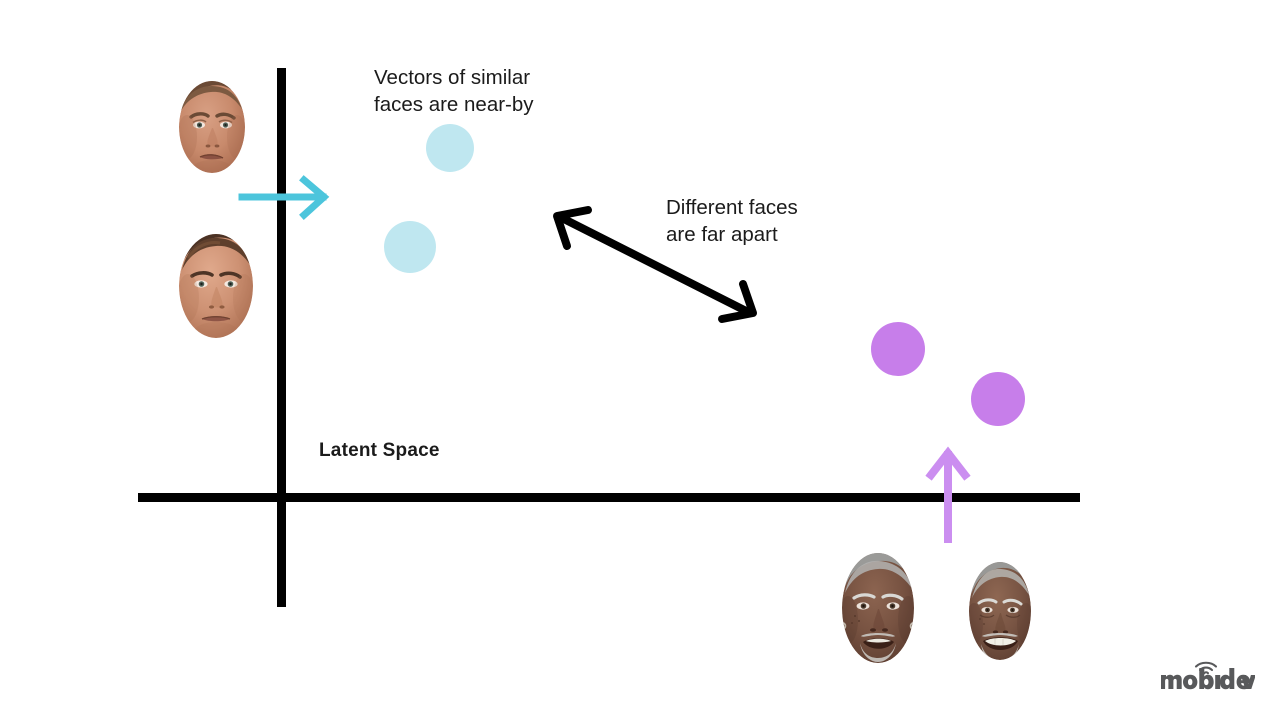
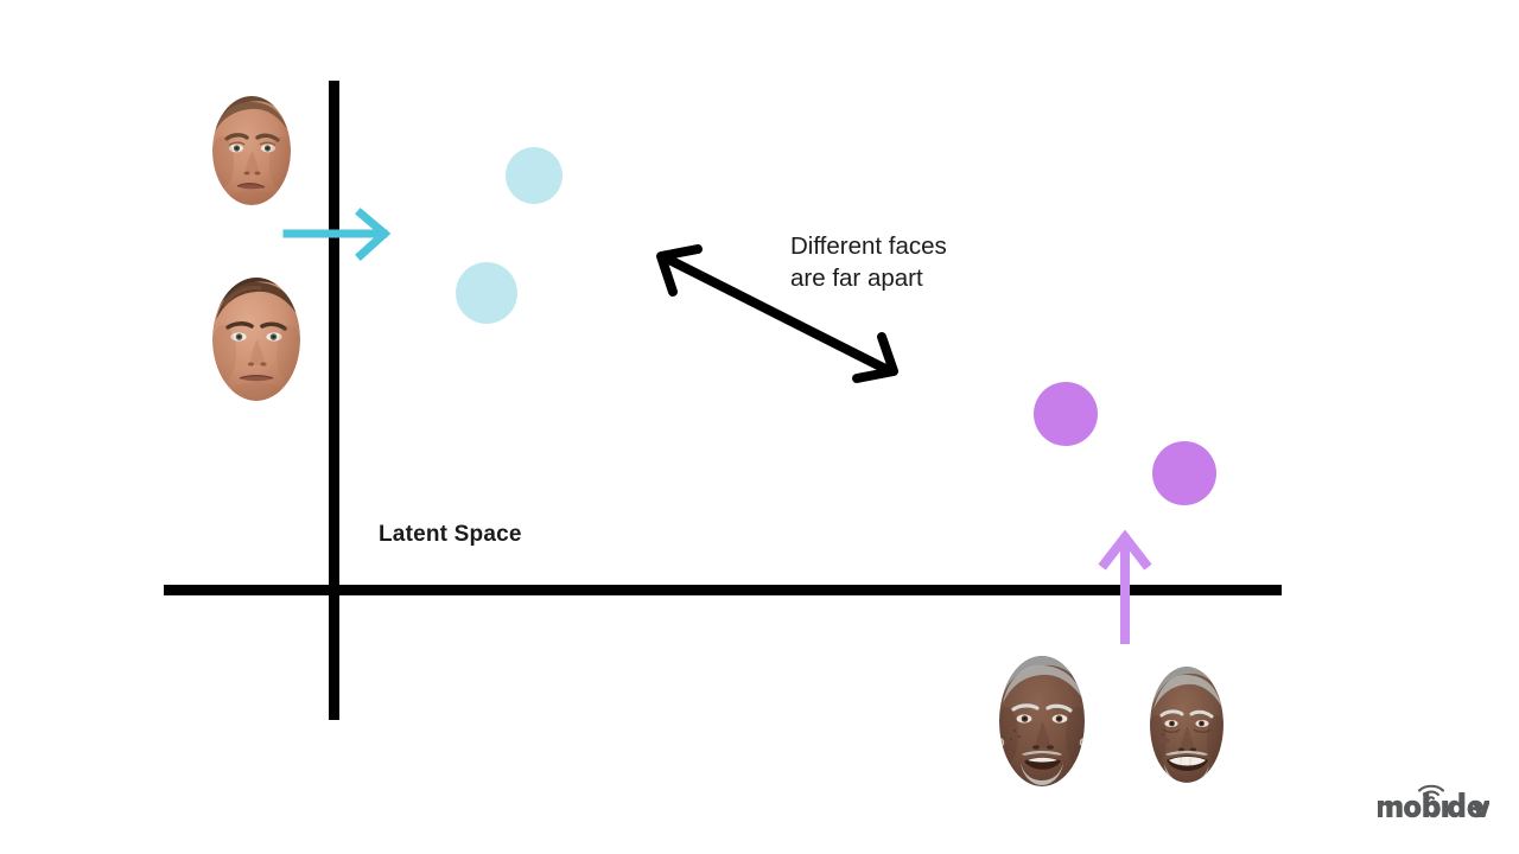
- Vectors of similar
- faces are near-by
  Different faces
  are far apart
  Latent Space
